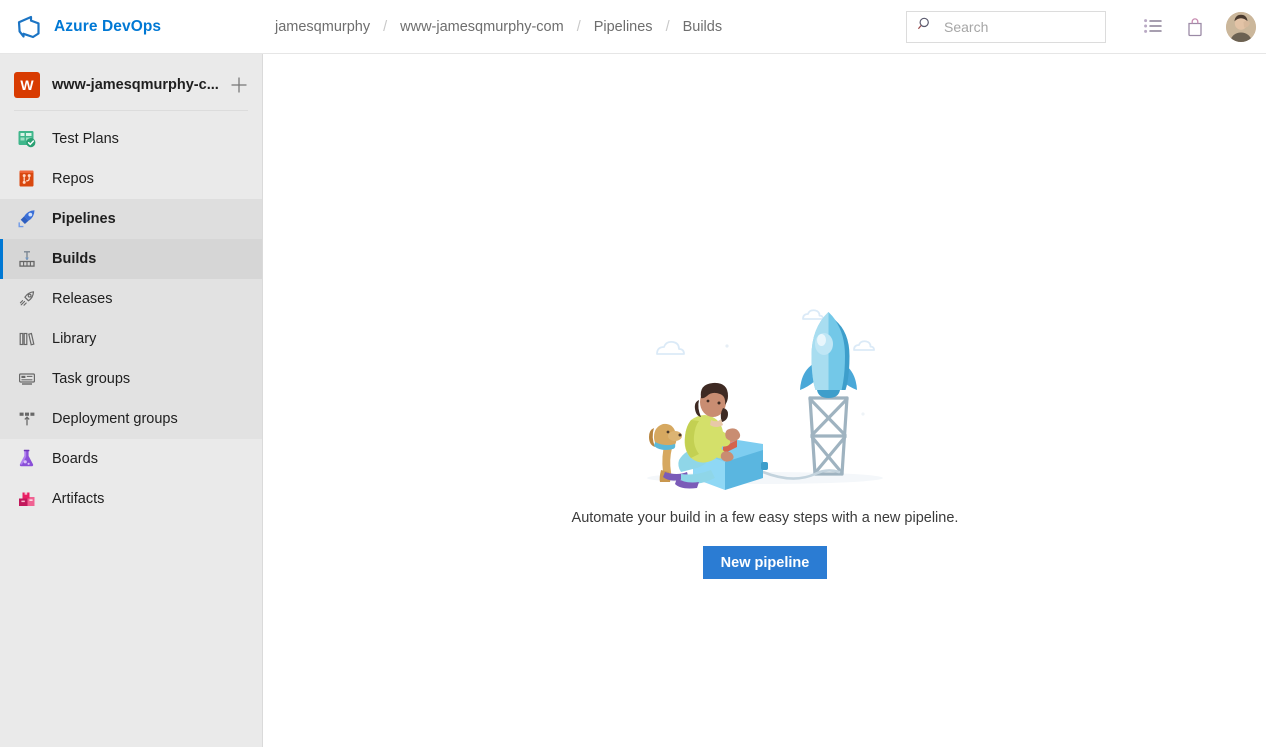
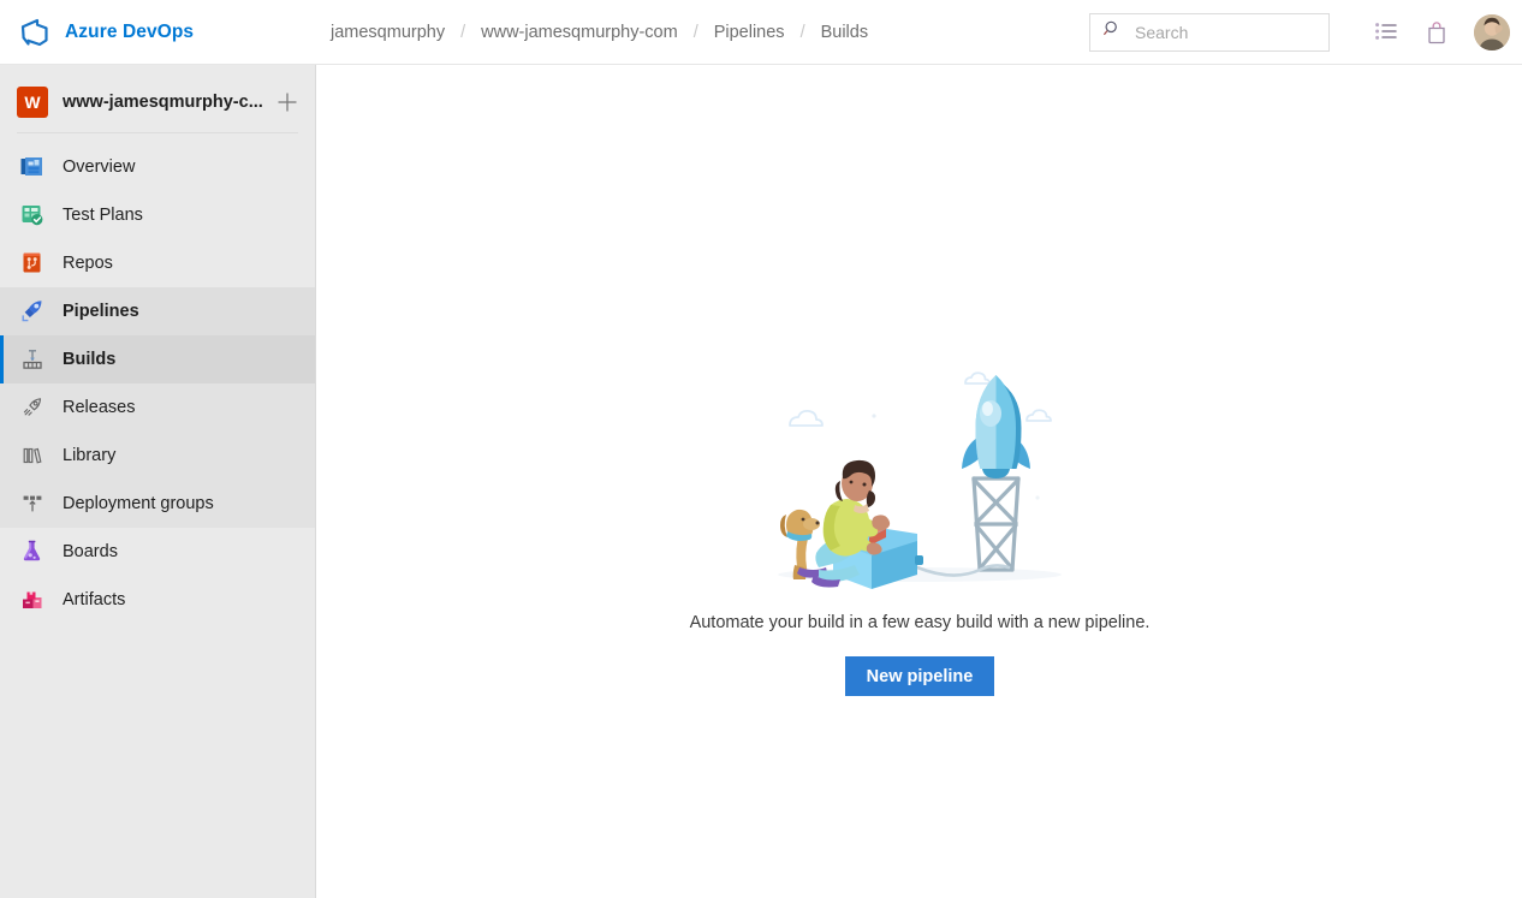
  Azure DevOps
  jamesqmurphy
  /
  www-jamesqmurphy-com
  /
  Pipelines
  /
  Builds
  Search
  W
  www-jamesqmurphy-c...
+ Overview
  Test Plans
  Repos
  Pipelines
  Builds
  Releases
  Library
- Task groups
  Deployment groups
  Boards
  Artifacts
- Automate your build in a few easy steps with a new pipeline.
+ Automate your build in a few easy build with a new pipeline.
  New pipeline
